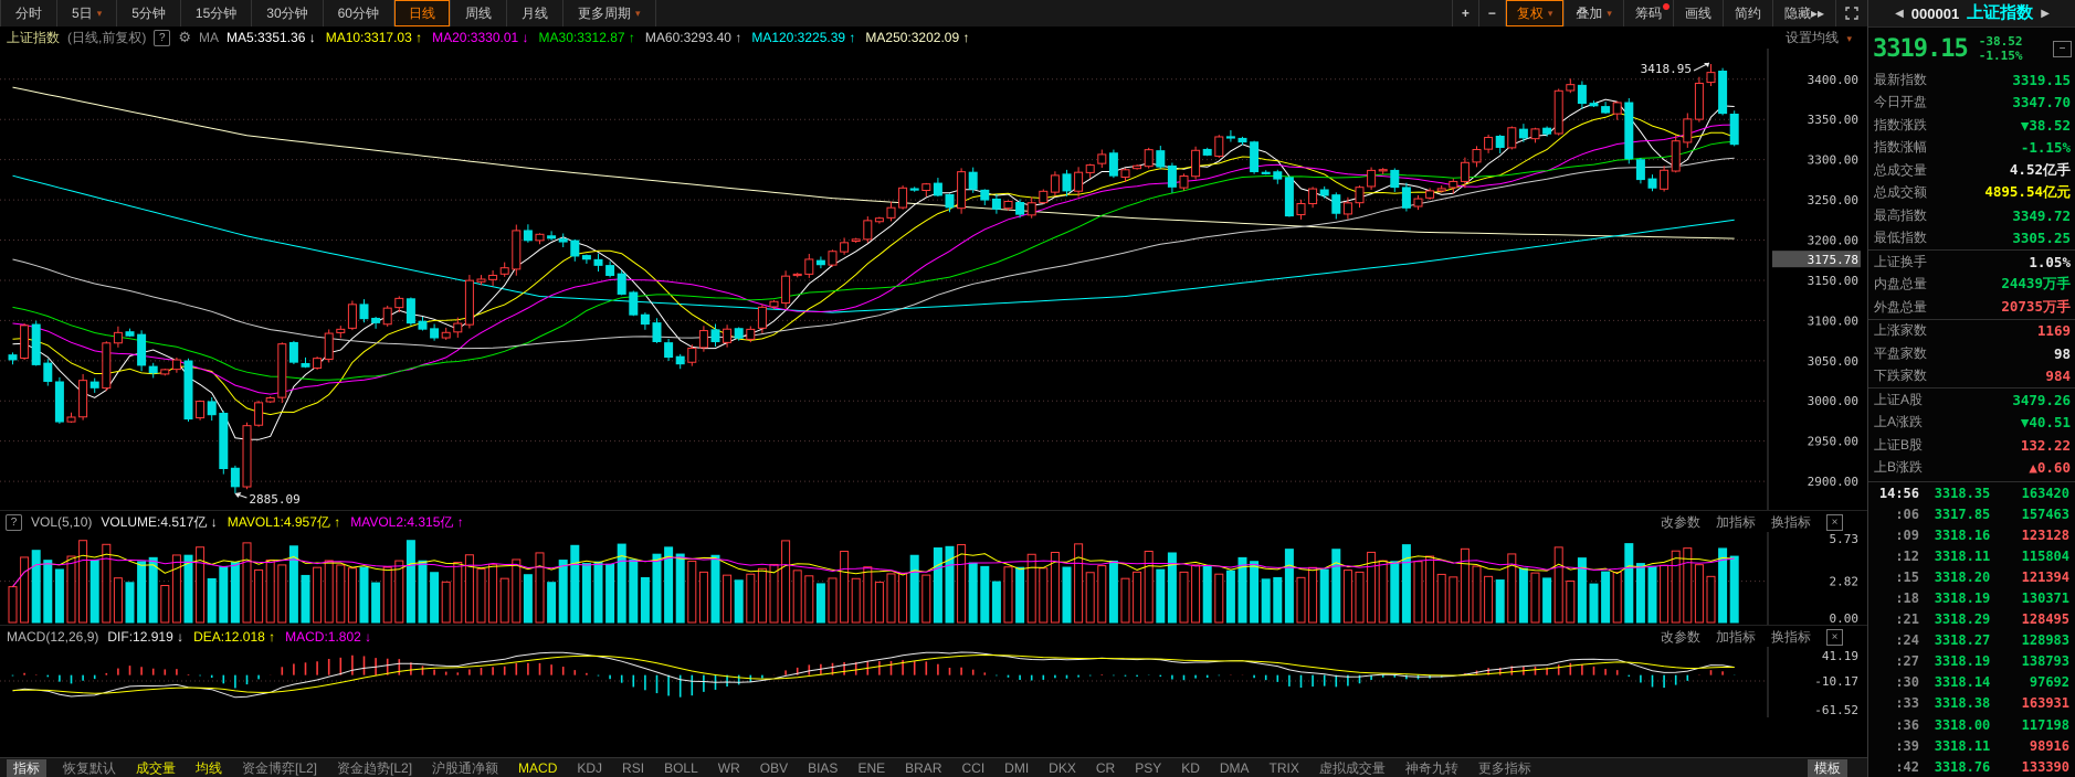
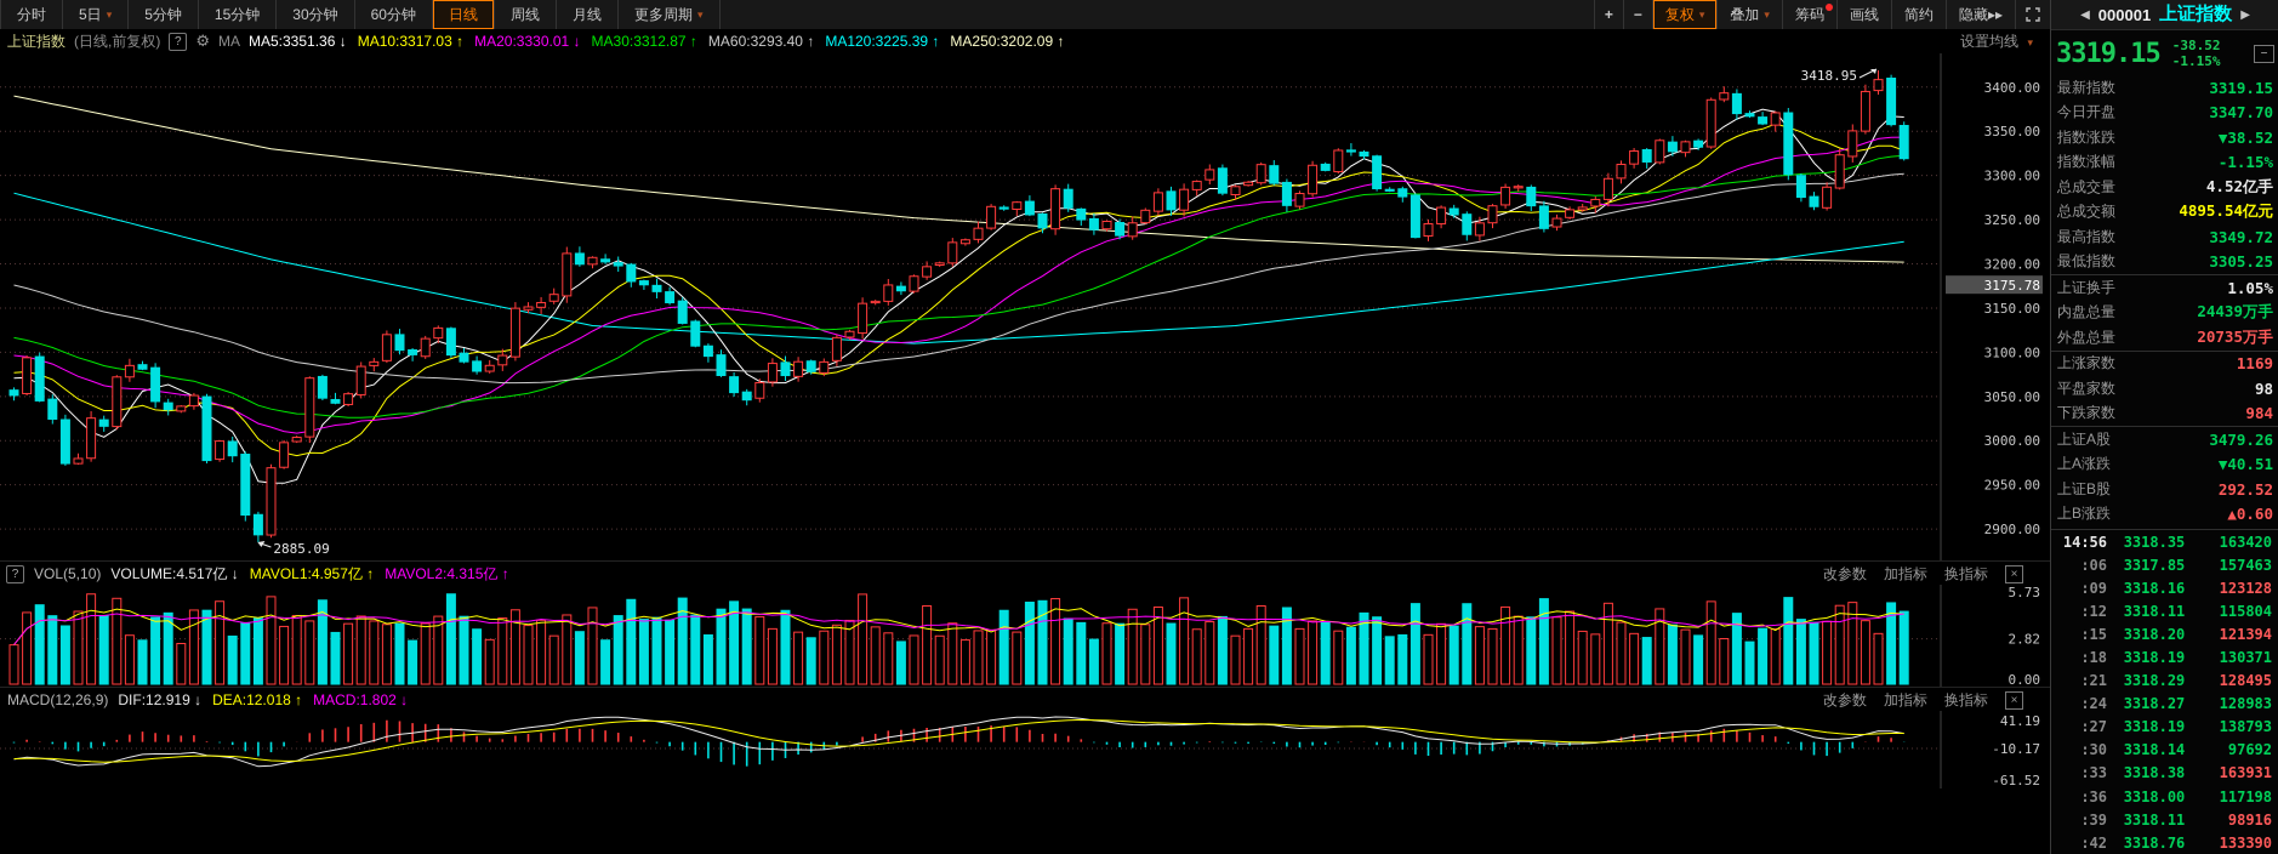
  分时
  5日
  ▾
  5分钟
  15分钟
  30分钟
  60分钟
  日线
  周线
  月线
  更多周期
  ▾
  +
  −
  复权
  ▾
  叠加
  ▾
  筹码
  画线
  简约
  隐藏▸▸
  上证指数
  (日线,前复权)
  ?
  ⚙
  MA
  MA5:3351.36 ↓ MA10:3317.03 ↑ MA20:3330.01 ↓ MA30:3312.87 ↑ MA60:3293.40 ↑ MA120:3225.39 ↑ MA250:3202.09 ↑
  设置均线 ▾
  3400.00
  3350.00
  3300.00
  3250.00
  3200.00
  3150.00
  3100.00
  3050.00
  3000.00
  2950.00
  2900.00
  3175.78
  3418.95
  2885.09
  ?
  VOL(5,10)
  VOLUME:4.517亿 ↓ MAVOL1:4.957亿 ↑ MAVOL2:4.315亿 ↑
  改参数
  加指标
  换指标
  ×
  5.73
  2.82
  0.00
  MACD(12,26,9)
  DIF:12.919 ↓ DEA:12.018 ↑ MACD:1.802 ↓
  改参数
  加指标
  换指标
  ×
  41.19
  -10.17
  -61.52
- 指标
- 恢复默认
- 成交量
- 均线
- 资金博弈[L2]
- 资金趋势[L2]
- 沪股通净额
- MACD
- KDJ
- RSI
- BOLL
- WR
- OBV
- BIAS
- ENE
- BRAR
- CCI
- DMI
- DKX
- CR
- PSY
- KD
- DMA
- TRIX
- 虚拟成交量
- 神奇九转
- 更多指标
- 模板
  ◀
  000001
  上证指数
  ▶
  3319.15
  -38.52
  -1.15%
  −
  最新指数
  3319.15
  今日开盘
  3347.70
  指数涨跌
  ▼38.52
  指数涨幅
  -1.15%
  总成交量
  4.52亿手
  总成交额
  4895.54亿元
  最高指数
  3349.72
  最低指数
  3305.25
  上证换手
  1.05%
  内盘总量
  24439万手
  外盘总量
  20735万手
  上涨家数
  1169
  平盘家数
  98
  下跌家数
  984
  上证A股
  3479.26
  上A涨跌
  ▼40.51
  上证B股
- 132.22
+ 292.52
  上B涨跌
  ▲0.60
  14:56
  3318.35
  163420
  :06
  3317.85
  157463
  :09
  3318.16
  123128
  :12
  3318.11
  115804
  :15
  3318.20
  121394
  :18
  3318.19
  130371
  :21
  3318.29
  128495
  :24
  3318.27
  128983
  :27
  3318.19
  138793
  :30
  3318.14
  97692
  :33
  3318.38
  163931
  :36
  3318.00
  117198
  :39
  3318.11
  98916
  :42
  3318.76
  133390
